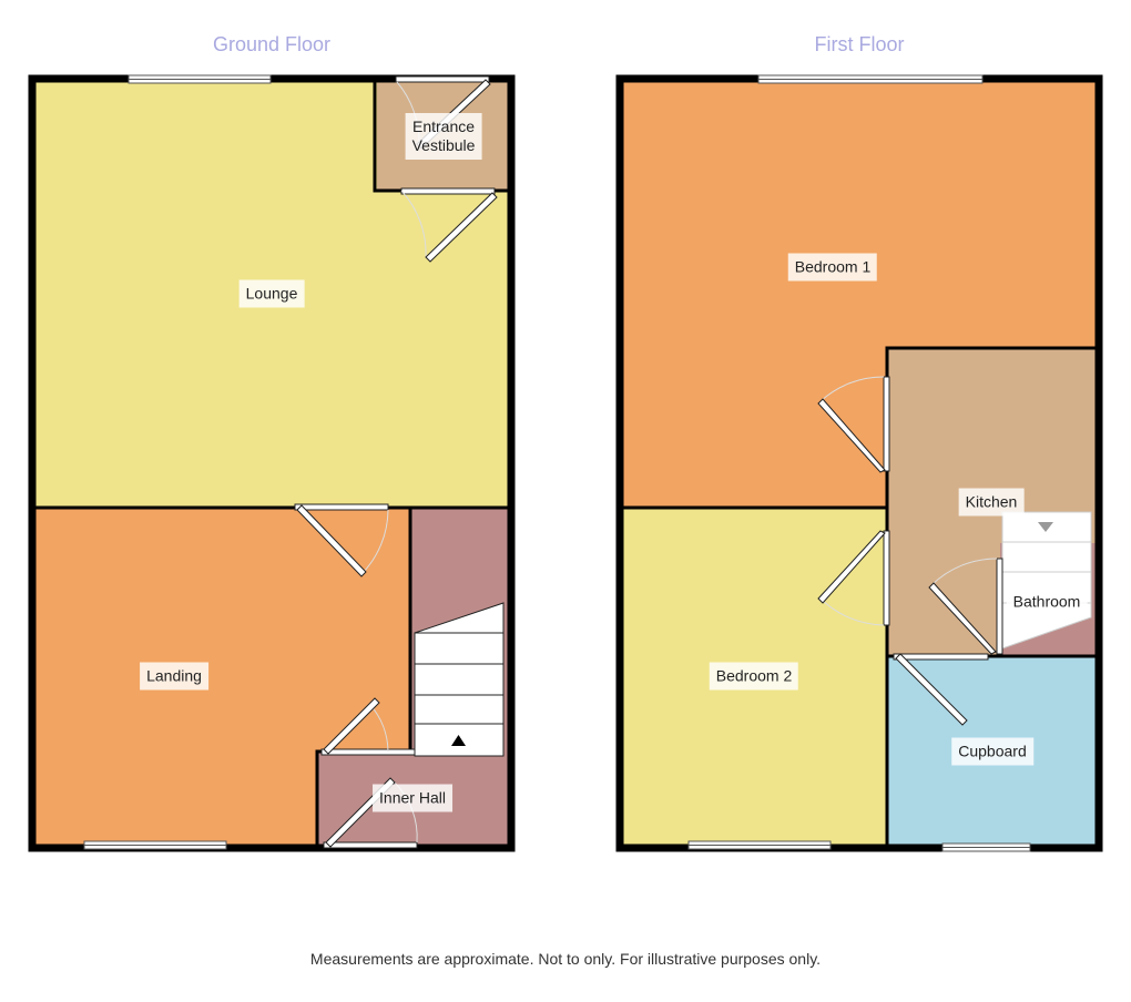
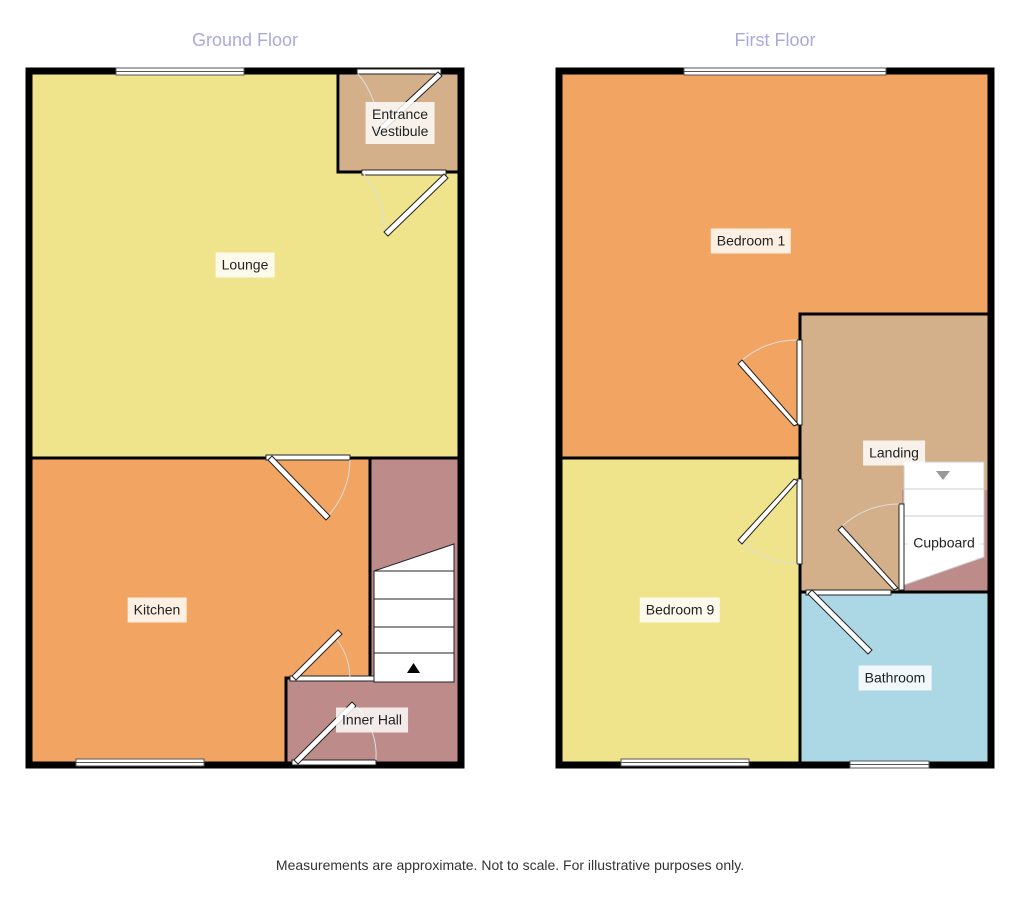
  Ground Floor
  First Floor
  Lounge
  Entrance
  Vestibule
- Landing
+ Kitchen
  Inner Hall
  Bedroom 1
- Kitchen
+ Landing
- Bathroom
+ Cupboard
- Bedroom 2
+ Bedroom 9
- Cupboard
+ Bathroom
- Measurements are approximate. Not to only. For illustrative purposes only.
+ Measurements are approximate. Not to scale. For illustrative purposes only.
